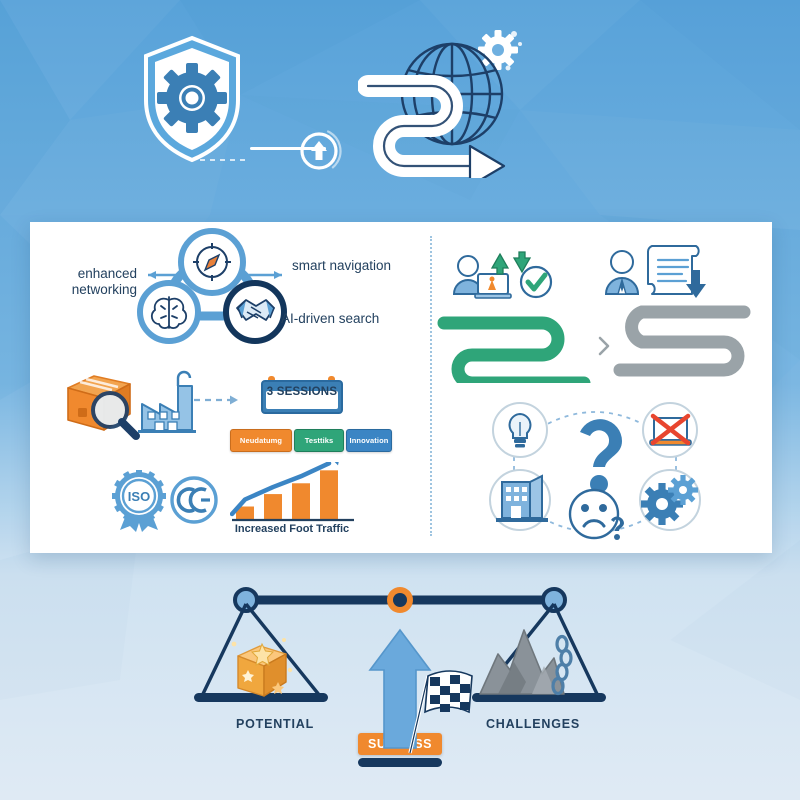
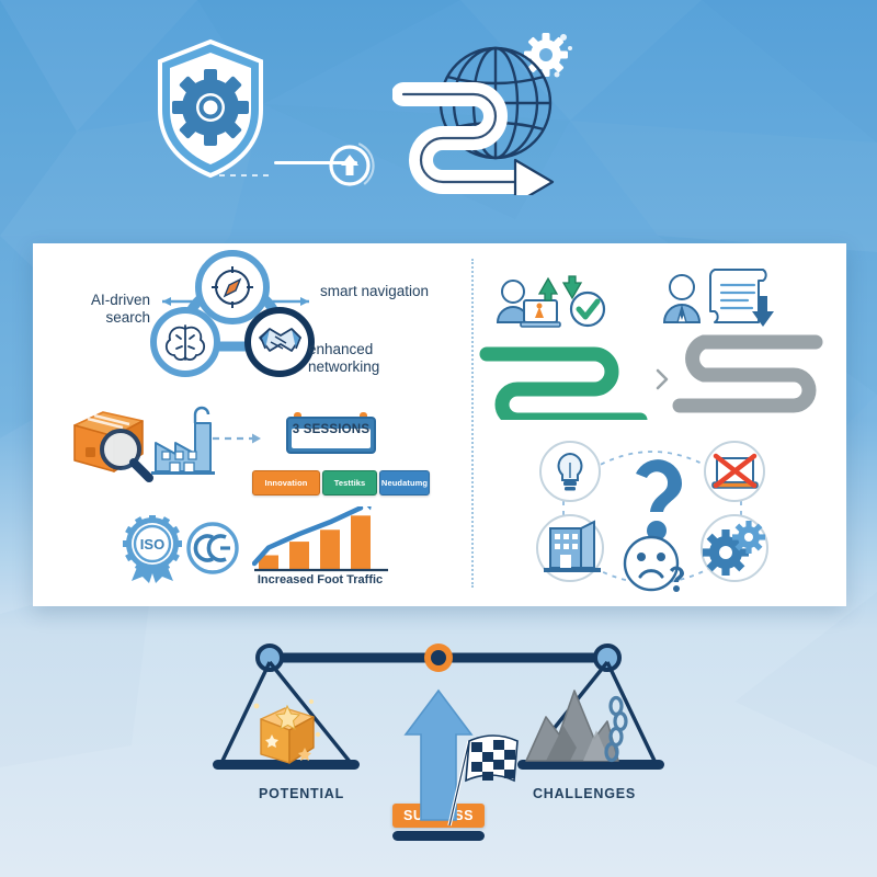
- enhanced networking
+ AI-driven search
  smart navigation
- AI-driven search
+ enhanced networking
  3 SESSIONS
- Neudatumg
+ Innovation
  Testtiks
- Innovation
+ Neudatumg
  ISO
  Increased Foot Traffic
  POTENTIAL
  CHALLENGES
